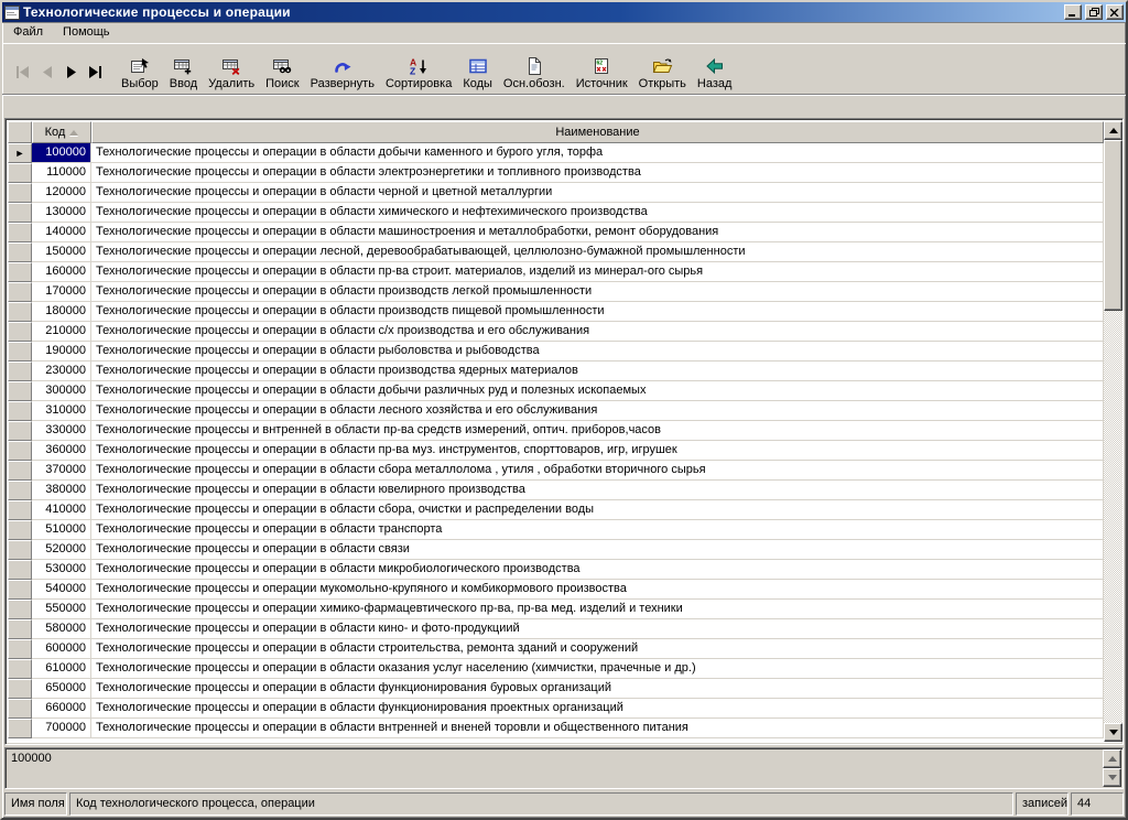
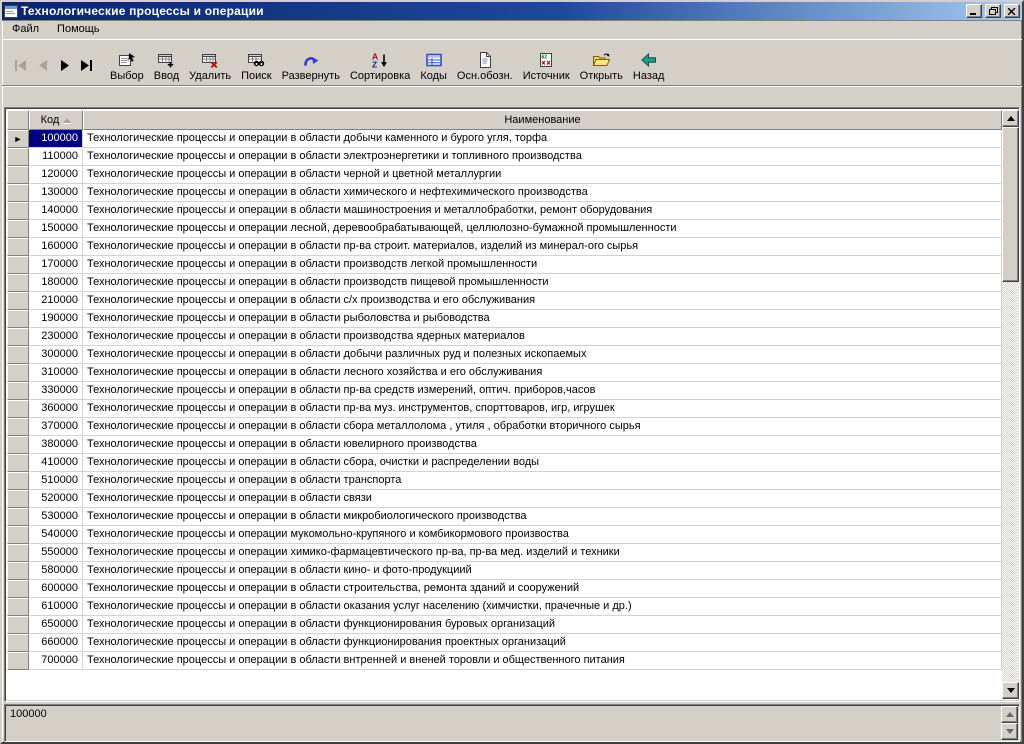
  Технологические процессы и операции
  Файл
  Помощь
  Выбор
  Ввод
  Удалить
  Поиск
  Развернуть
  A
  Z
  Сортировка
  Коды
  Осн.обозн.
  Источник
  Открыть
  Назад
  Код
  Наименование
  100000
  Технологические процессы и операции в области добычи каменного и бурого угля, торфа
  110000
  Технологические процессы и операции в области электроэнергетики и топливного производства
  120000
  Технологические процессы и операции в области черной и цветной металлургии
  130000
  Технологические процессы и операции в области химического и нефтехимического производства
  140000
  Технологические процессы и операции в области машиностроения и металлобработки, ремонт оборудования
  150000
  Технологические процессы и операции лесной, деревообрабатывающей, целлюлозно-бумажной промышленности
  160000
  Технологические процессы и операции в области пр-ва строит. материалов, изделий из минерал-ого сырья
  170000
  Технологические процессы и операции в области производств легкой промышленности
  180000
  Технологические процессы и операции в области производств пищевой промышленности
  210000
  Технологические процессы и операции в области с/х производства и его обслуживания
  190000
  Технологические процессы и операции в области рыболовства и рыбоводства
  230000
  Технологические процессы и операции в области производства ядерных материалов
  300000
  Технологические процессы и операции в области добычи различных руд и полезных ископаемых
  310000
  Технологические процессы и операции в области лесного хозяйства и его обслуживания
  330000
- Технологические процессы и внтренней в области пр-ва средств измерений, оптич. приборов,часов
+ Технологические процессы и операции в области пр-ва средств измерений, оптич. приборов,часов
  360000
  Технологические процессы и операции в области пр-ва муз. инструментов, спорттоваров, игр, игрушек
  370000
  Технологические процессы и операции в области сбора металлолома , утиля , обработки вторичного сырья
  380000
  Технологические процессы и операции в области ювелирного производства
  410000
  Технологические процессы и операции в области сбора, очистки и распределении воды
  510000
  Технологические процессы и операции в области транспорта
  520000
  Технологические процессы и операции в области связи
  530000
  Технологические процессы и операции в области микробиологического производства
  540000
  Технологические процессы и операции мукомольно-крупяного и комбикормового произвоства
  550000
  Технологические процессы и операции химико-фармацевтического пр-ва, пр-ва мед. изделий и техники
  580000
  Технологические процессы и операции в области кино- и фото-продукциий
  600000
  Технологические процессы и операции в области строительства, ремонта зданий и сооружений
  610000
  Технологические процессы и операции в области оказания услуг населению (химчистки, прачечные и др.)
  650000
  Технологические процессы и операции в области функционирования буровых организаций
  660000
  Технологические процессы и операции в области функционирования проектных организаций
  700000
  Технологические процессы и операции в области внтренней и вненей торовли и общественного питания
  100000
- Имя поля
- Код технологического процесса, операции
- записей
- 44
